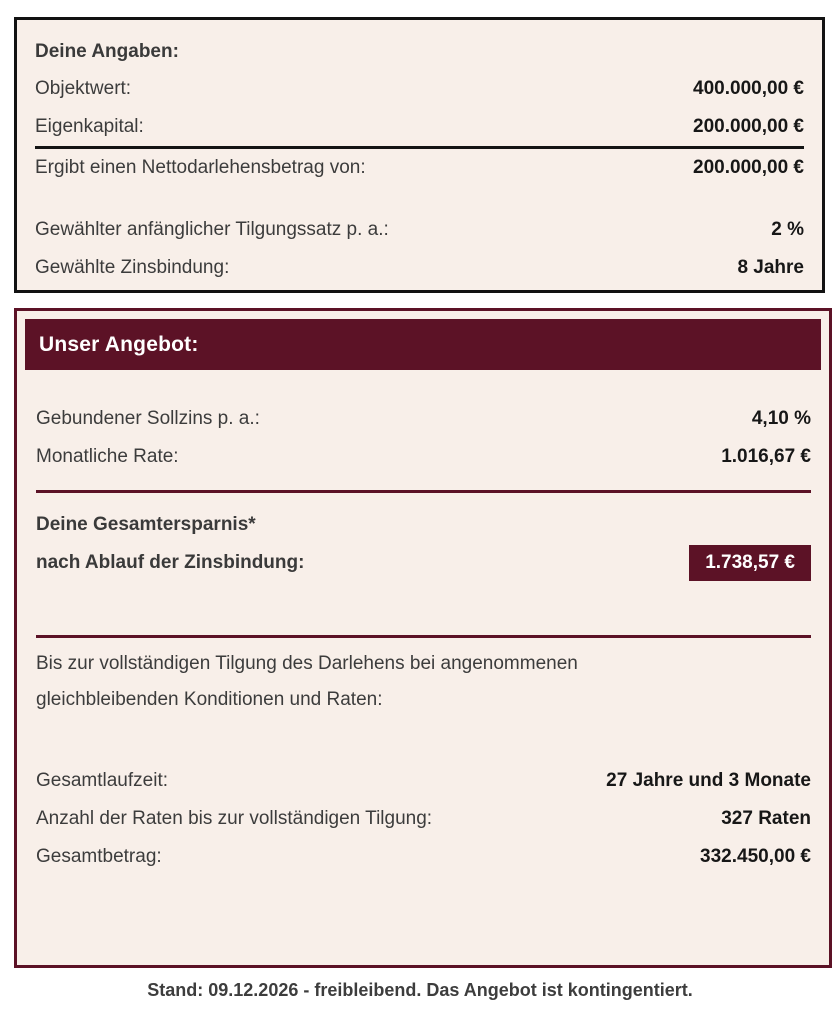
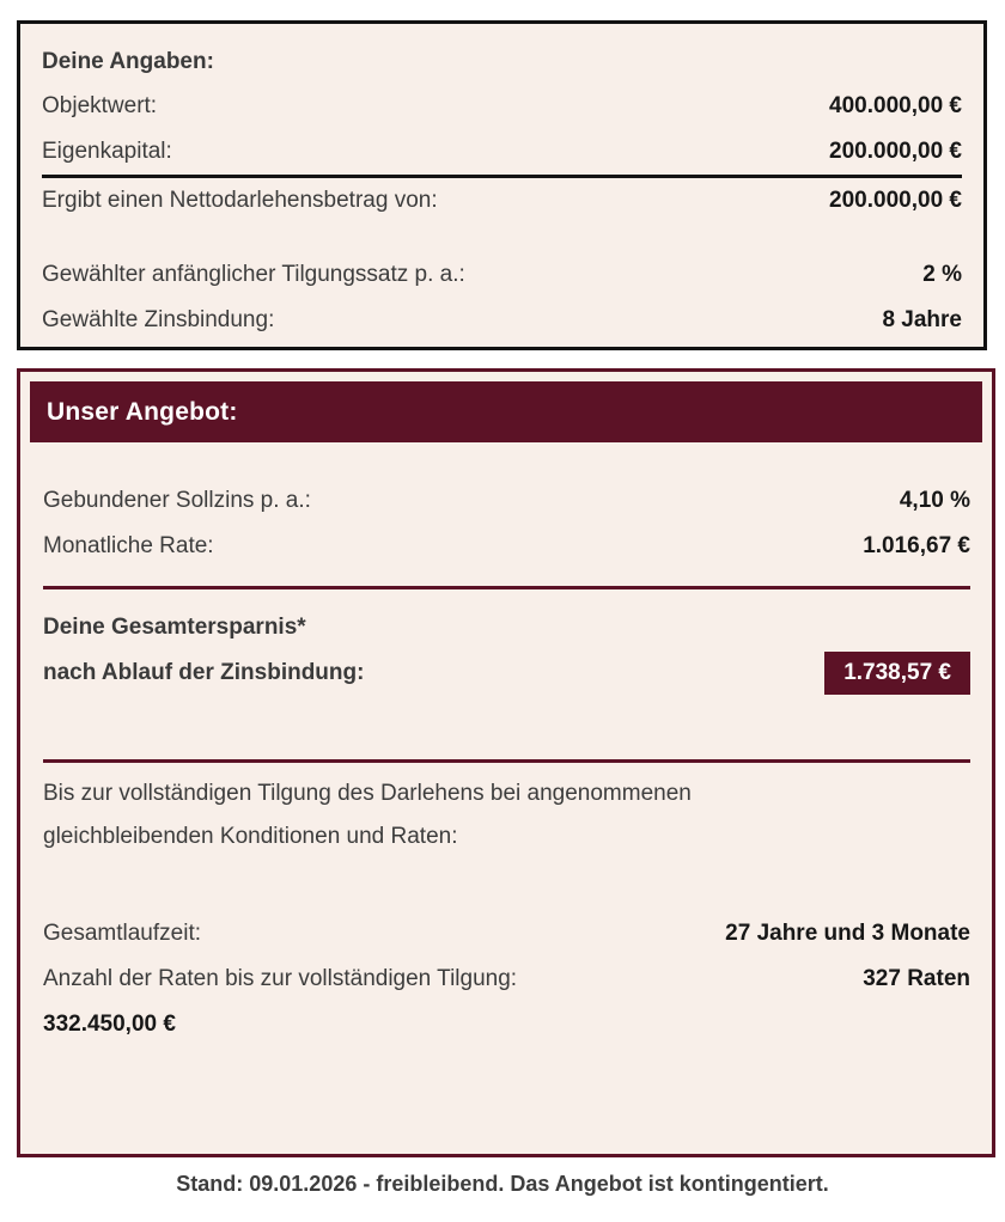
  Deine Angaben:
  Objektwert:
  400.000,00 €
  Eigenkapital:
  200.000,00 €
  Ergibt einen Nettodarlehensbetrag von:
  200.000,00 €
  Gewählter anfänglicher Tilgungssatz p. a.:
  2 %
  Gewählte Zinsbindung:
  8 Jahre
  Unser Angebot:
  Gebundener Sollzins p. a.:
  4,10 %
  Monatliche Rate:
  1.016,67 €
  Deine Gesamtersparnis*
  nach Ablauf der Zinsbindung:
  1.738,57 €
  Bis zur vollständigen Tilgung des Darlehens bei angenommenen
  gleichbleibenden Konditionen und Raten:
  Gesamtlaufzeit:
  27 Jahre und 3 Monate
  Anzahl der Raten bis zur vollständigen Tilgung:
  327 Raten
- Gesamtbetrag:
  332.450,00 €
- Stand: 09.12.2026 - freibleibend. Das Angebot ist kontingentiert.
+ Stand: 09.01.2026 - freibleibend. Das Angebot ist kontingentiert.
